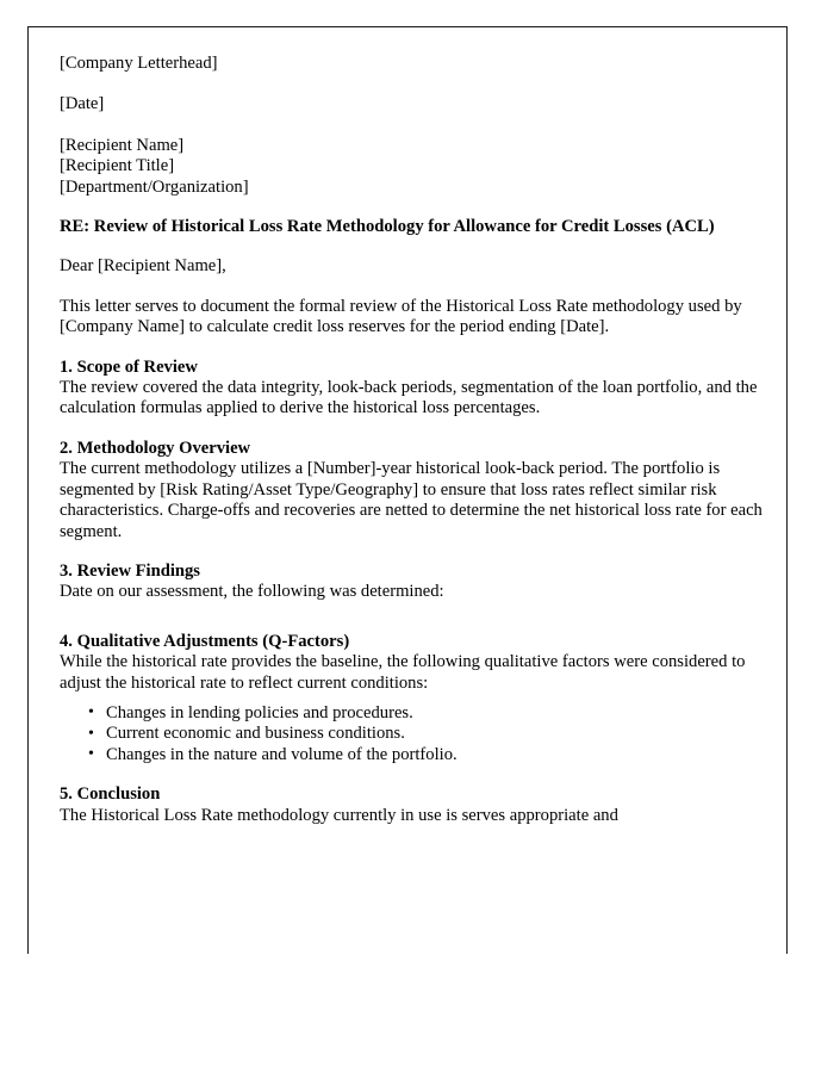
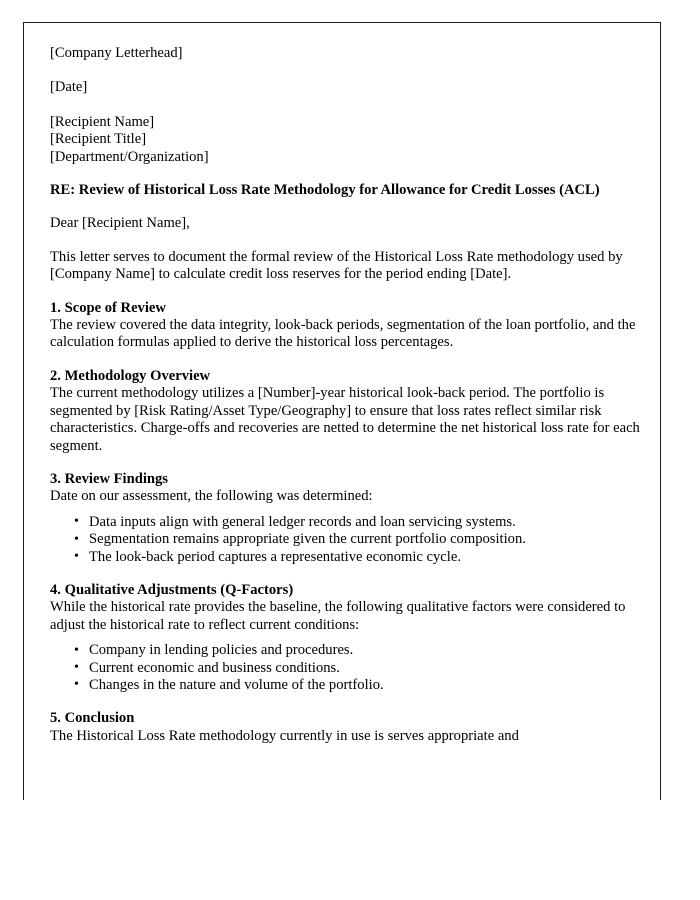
  [Company Letterhead]
  [Date]
  [Recipient Name]
  [Recipient Title]
  [Department/Organization]
  RE: Review of Historical Loss Rate Methodology for Allowance for Credit Losses (ACL)
  Dear [Recipient Name],
  This letter serves to document the formal review of the Historical Loss Rate methodology used by [Company Name] to calculate credit loss reserves for the period ending [Date].
  1. Scope of Review
  The review covered the data integrity, look-back periods, segmentation of the loan portfolio, and the calculation formulas applied to derive the historical loss percentages.
  2. Methodology Overview
  The current methodology utilizes a [Number]-year historical look-back period. The portfolio is segmented by [Risk Rating/Asset Type/Geography] to ensure that loss rates reflect similar risk characteristics. Charge-offs and recoveries are netted to determine the net historical loss rate for each segment.
  3. Review Findings
  Date on our assessment, the following was determined:
+ Data inputs align with general ledger records and loan servicing systems.
+ Segmentation remains appropriate given the current portfolio composition.
+ The look-back period captures a representative economic cycle.
  4. Qualitative Adjustments (Q-Factors)
  While the historical rate provides the baseline, the following qualitative factors were considered to adjust the historical rate to reflect current conditions:
- Changes in lending policies and procedures.
+ Company in lending policies and procedures.
  Current economic and business conditions.
  Changes in the nature and volume of the portfolio.
  5. Conclusion
  The Historical Loss Rate methodology currently in use is serves appropriate and
